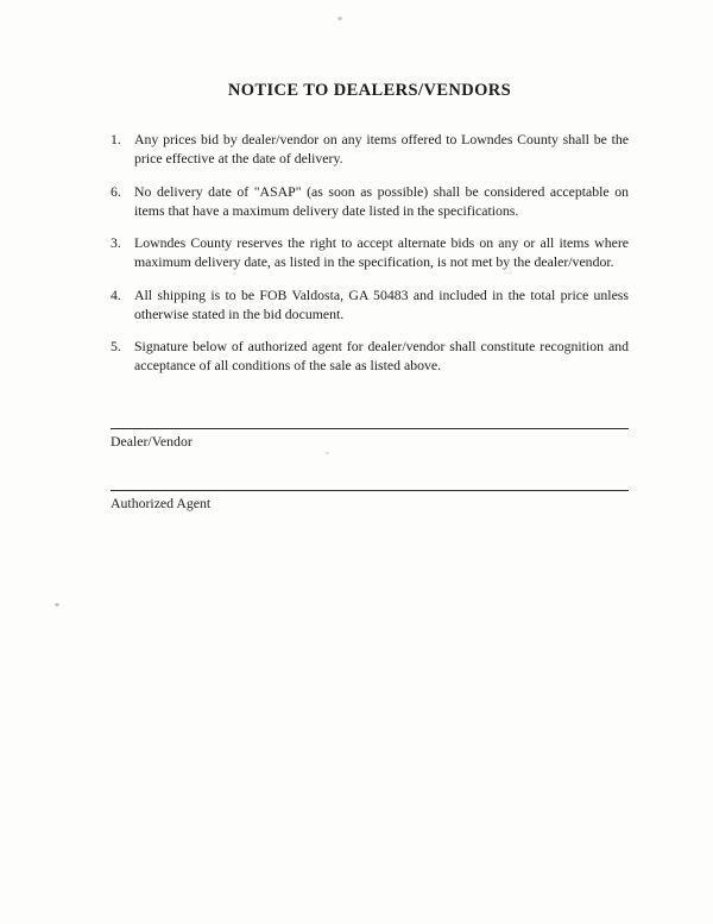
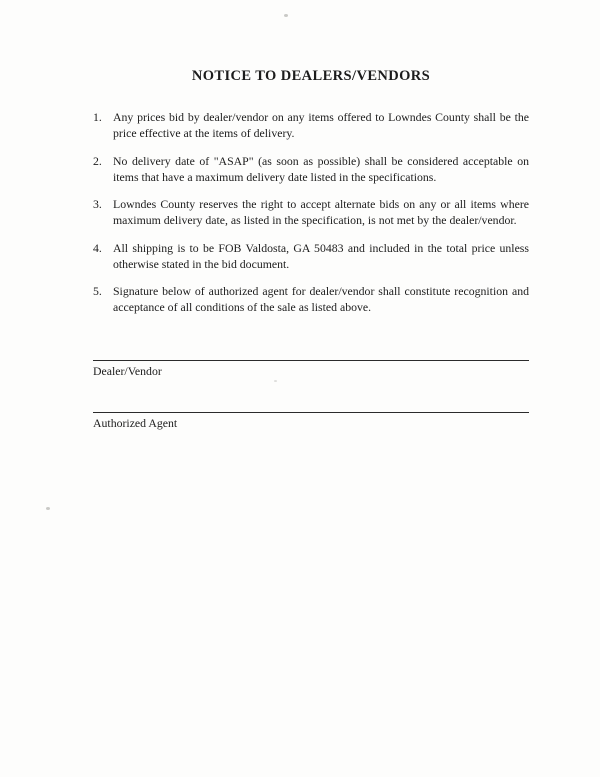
  NOTICE TO DEALERS/VENDORS
  1.
- Any prices bid by dealer/vendor on any items offered to Lowndes County shall be the price effective at the date of delivery.
+ Any prices bid by dealer/vendor on any items offered to Lowndes County shall be the price effective at the items of delivery.
- 6.
+ 2.
  No delivery date of "ASAP" (as soon as possible) shall be considered acceptable on items that have a maximum delivery date listed in the specifications.
  3.
  Lowndes County reserves the right to accept alternate bids on any or all items where maximum delivery date, as listed in the specification, is not met by the dealer/vendor.
  4.
  All shipping is to be FOB Valdosta, GA 50483 and included in the total price unless otherwise stated in the bid document.
  5.
  Signature below of authorized agent for dealer/vendor shall constitute recognition and acceptance of all conditions of the sale as listed above.
  Dealer/Vendor
  Authorized Agent
